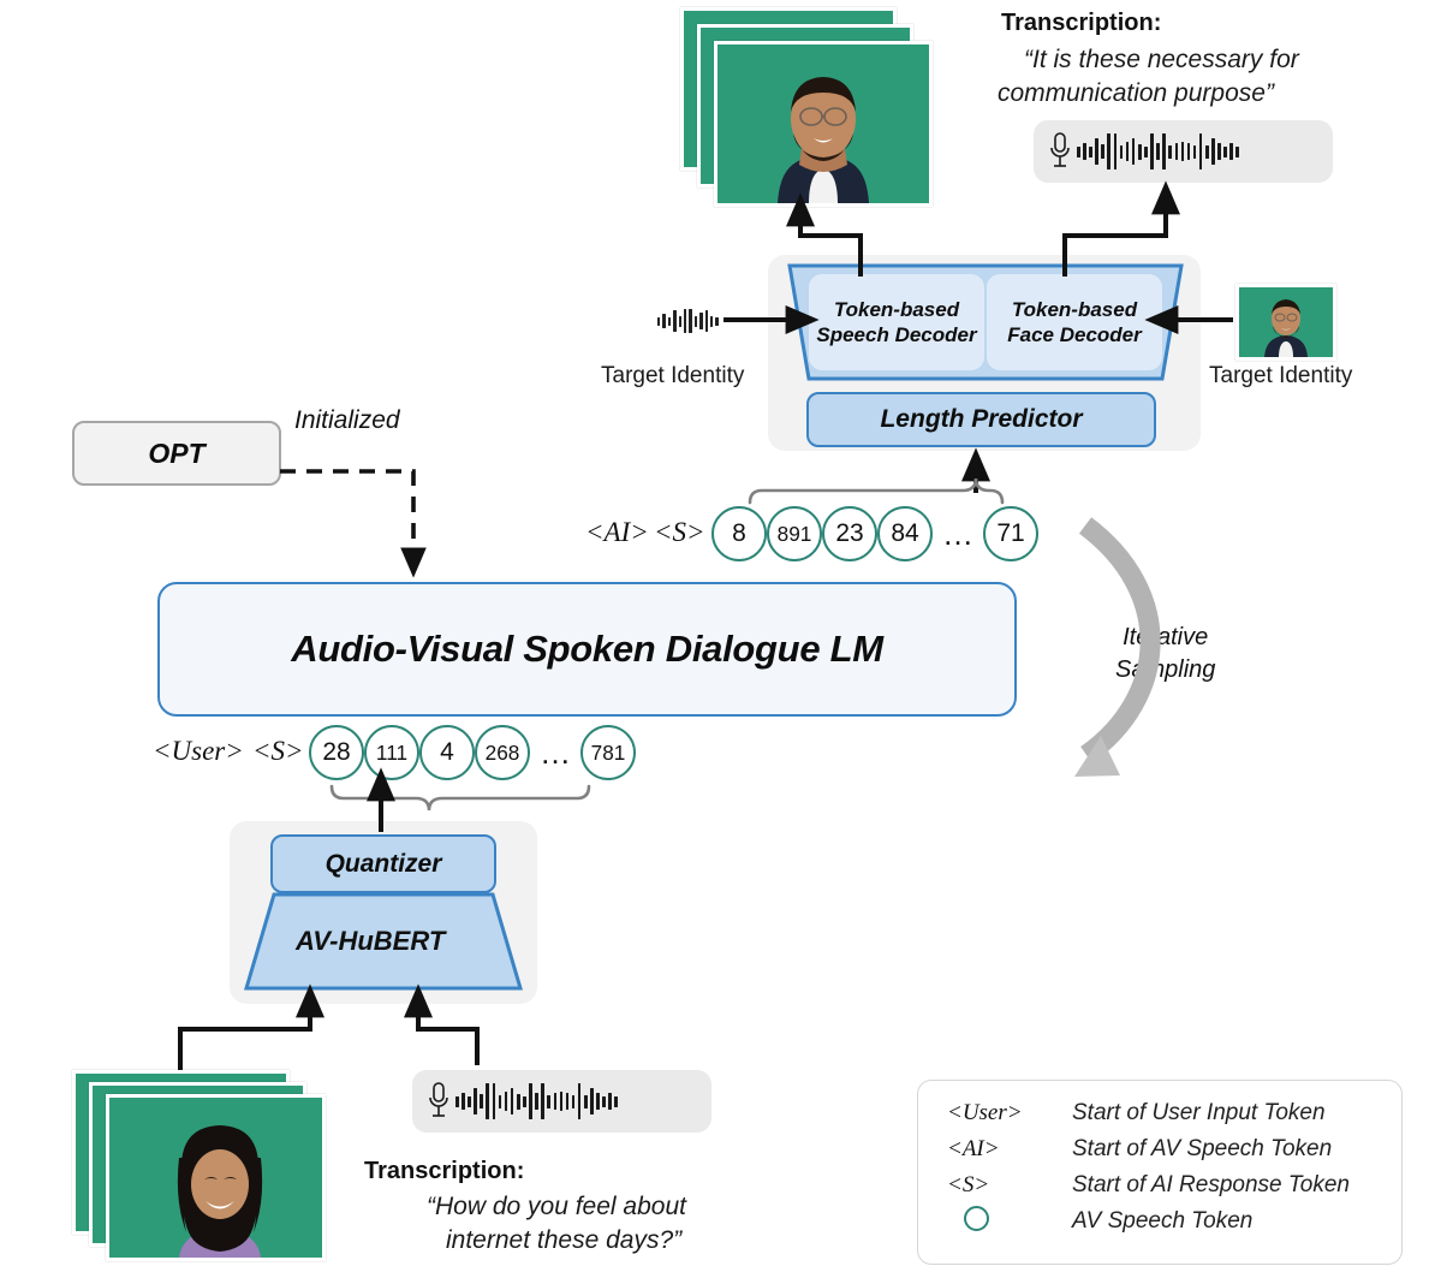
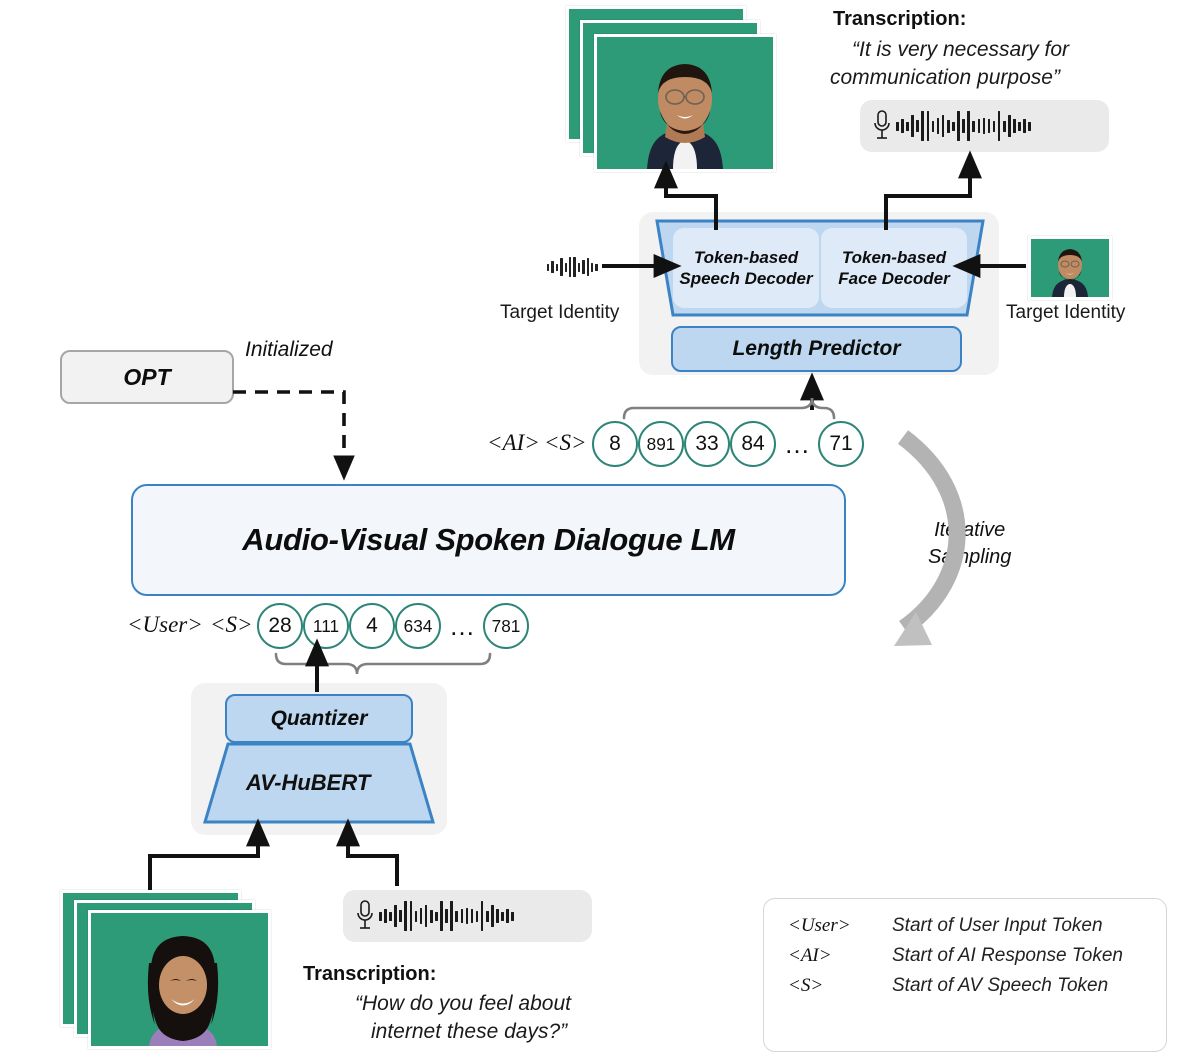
  Transcription:
- “It is these necessary for
+ “It is very necessary for
  communication purpose”
  Token-based
  Speech Decoder
  Token-based
  Face Decoder
  Length Predictor
  Target Identity
  Target Identity
  <AI>
  <S>
  8
  891
- 23
+ 33
  84
  …
  71
  Audio-Visual Spoken Dialogue LM
  OPT
  Initialized
  <User>
  <S>
  28
  111
  4
- 268
+ 634
  …
  781
  Itative
  Spling
  Quantizer
  AV-HuBERT
  Transcription:
  “How do you feel about
  internet these days?”
  <User>
  Start of User Input Token
  <AI>
- Start of AV Speech Token
+ Start of AI Response Token
  <S>
- Start of AI Response Token
+ Start of AV Speech Token
- AV Speech Token
